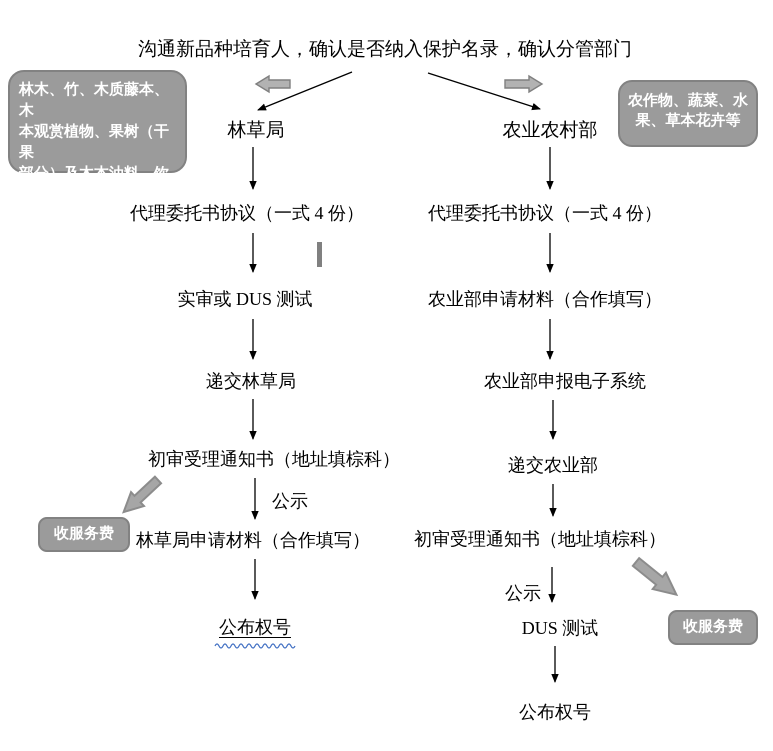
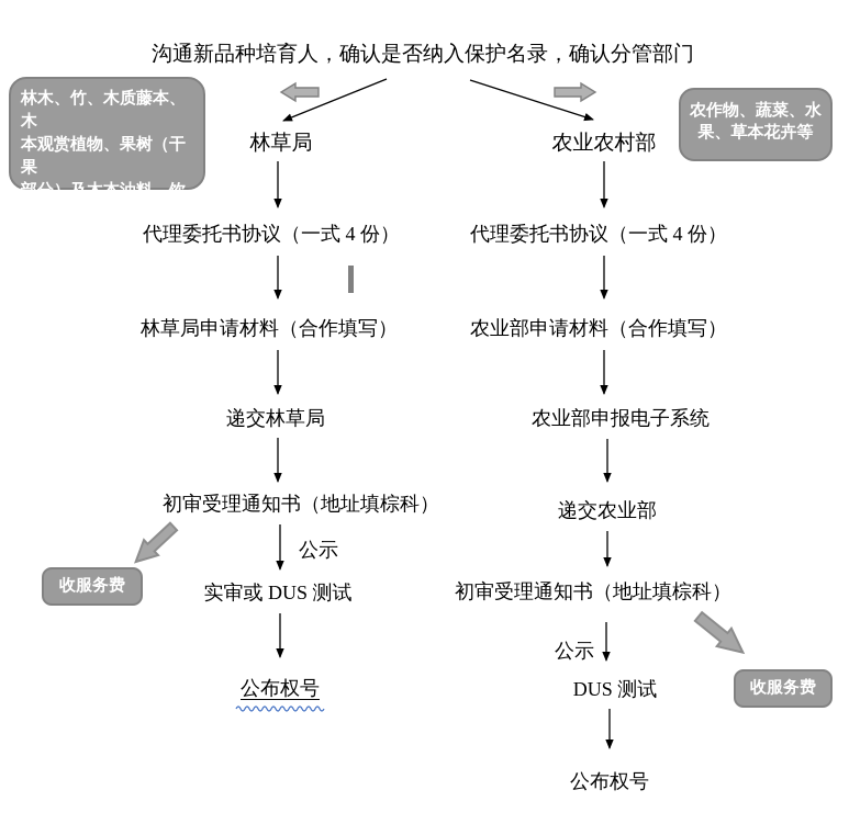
  沟通新品种培育人，确认是否纳入保护名录，确认分管部门
  林木、竹、木质藤本、木
  本观赏植物、果树（干果
  部分）及木本油料、饮
  农作物、蔬菜、水
  果、草本花卉等
  林草局
  代理委托书协议（一式 4 份）
- 实审或 DUS 测试
+ 林草局申请材料（合作填写）
  递交林草局
  初审受理通知书（地址填棕科）
  公示
- 林草局申请材料（合作填写）
+ 实审或 DUS 测试
  公布权号
  收服务费
  农业农村部
  代理委托书协议（一式 4 份）
  农业部申请材料（合作填写）
  农业部申报电子系统
  递交农业部
  初审受理通知书（地址填棕科）
  公示
  DUS 测试
  公布权号
  收服务费
